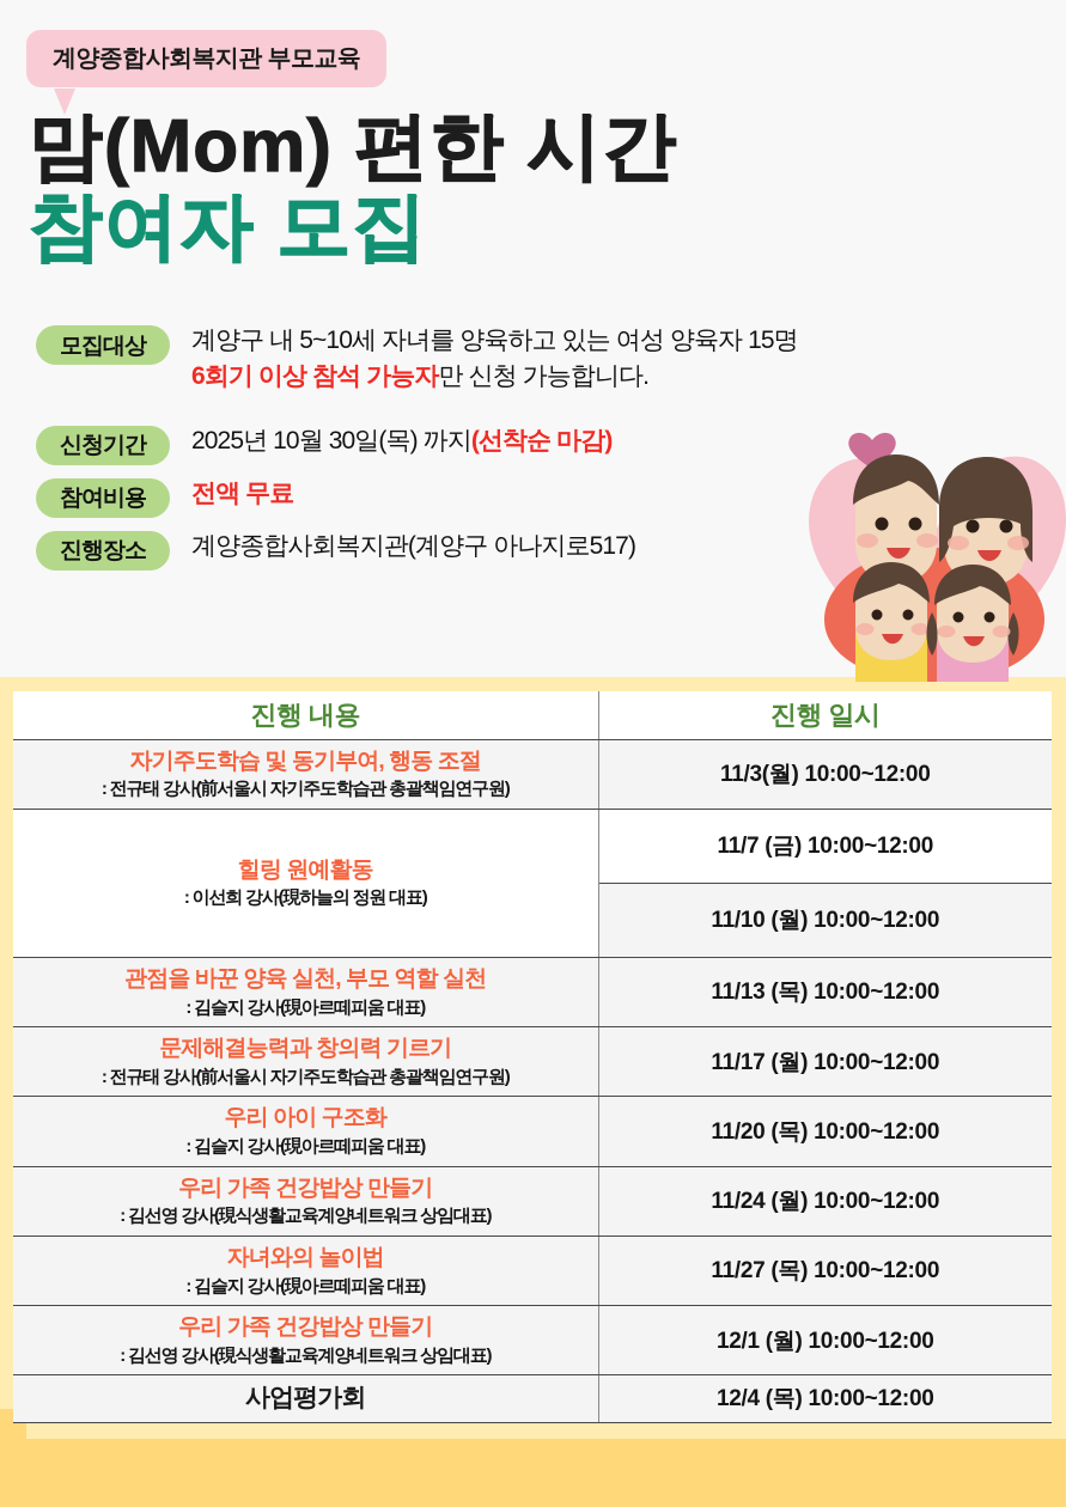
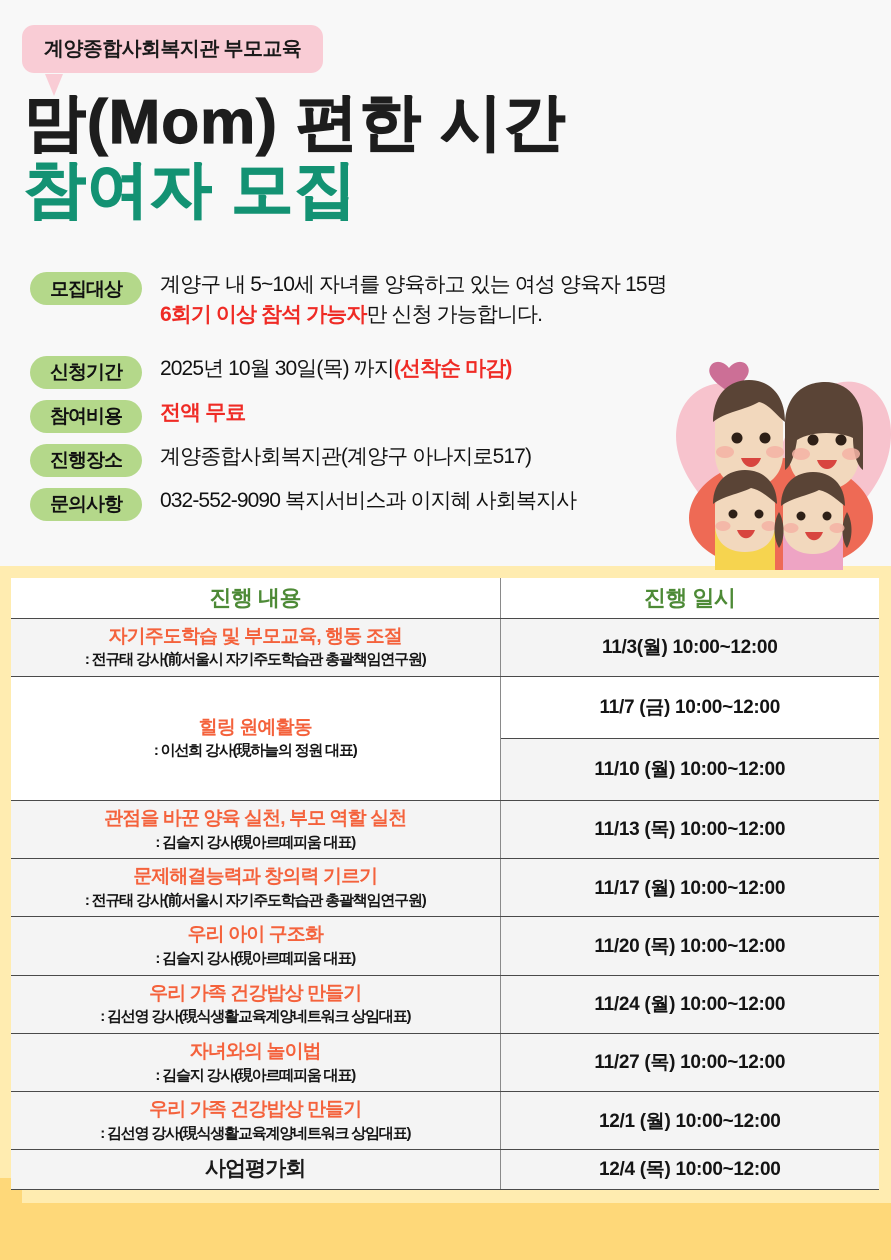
  계양종합사회복지관 부모교육
  맘(Mom) 편한 시간
  참여자 모집
  모집대상
  계양구 내 5~10세 자녀를 양육하고 있는 여성 양육자 15명
  6회기 이상 참석 가능자만 신청 가능합니다.
  신청기간
  2025년 10월 30일(목) 까지(선착순 마감)
  참여비용
  전액 무료
  진행장소
  계양종합사회복지관(계양구 아나지로517)
+ 문의사항
+ 032-552-9090 복지서비스과 이지혜 사회복지사
  진행 내용	진행 일시
- 자기주도학습 및 동기부여, 행동 조절: 전규태 강사(前서울시 자기주도학습관 총괄책임연구원)	11/3(월) 10:00~12:00
+ 자기주도학습 및 부모교육, 행동 조절: 전규태 강사(前서울시 자기주도학습관 총괄책임연구원)	11/3(월) 10:00~12:00
  힐링 원예활동: 이선희 강사(現하늘의 정원 대표)	11/7 (금) 10:00~12:00
  11/10 (월) 10:00~12:00
  관점을 바꾼 양육 실천, 부모 역할 실천: 김슬지 강사(現아르떼피움 대표)	11/13 (목) 10:00~12:00
  문제해결능력과 창의력 기르기: 전규태 강사(前서울시 자기주도학습관 총괄책임연구원)	11/17 (월) 10:00~12:00
  우리 아이 구조화: 김슬지 강사(現아르떼피움 대표)	11/20 (목) 10:00~12:00
  우리 가족 건강밥상 만들기: 김선영 강사(現식생활교육계양네트워크 상임대표)	11/24 (월) 10:00~12:00
  자녀와의 놀이법: 김슬지 강사(現아르떼피움 대표)	11/27 (목) 10:00~12:00
  우리 가족 건강밥상 만들기: 김선영 강사(現식생활교육계양네트워크 상임대표)	12/1 (월) 10:00~12:00
  사업평가회	12/4 (목) 10:00~12:00
